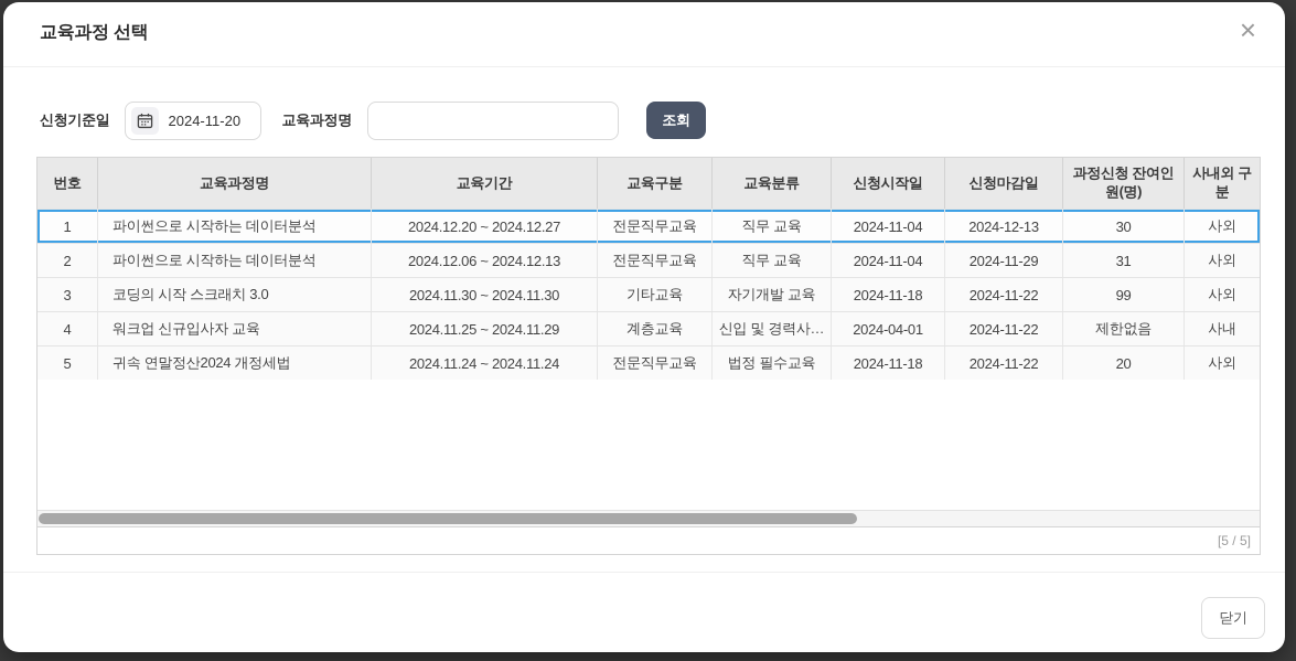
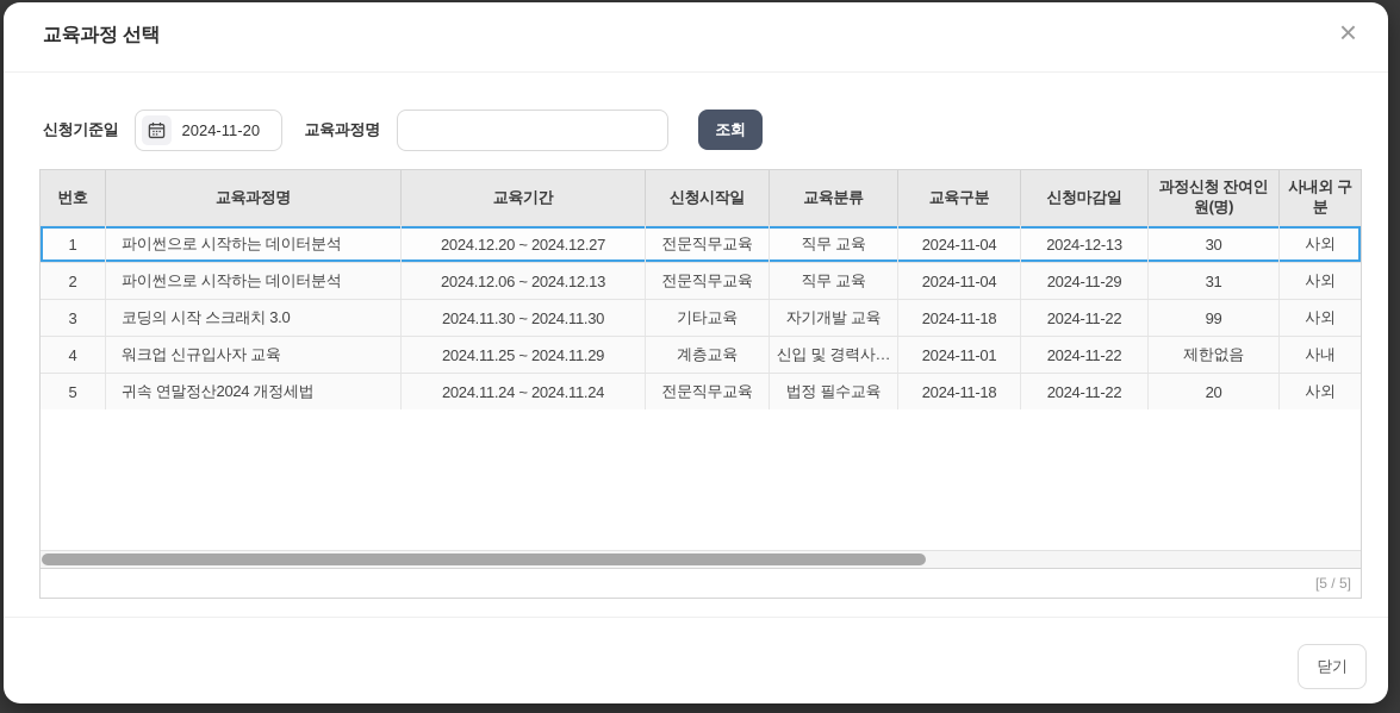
  교육과정 선택
  ×
  신청기준일
  2024-11-20
  교육과정명
  조회
  번호
  교육과정명
  교육기간
- 교육구분
+ 신청시작일
  교육분류
- 신청시작일
+ 교육구분
  신청마감일
  과정신청 잔여인원(명)
  사내외 구분
  1
  파이썬으로 시작하는 데이터분석
  2024.12.20 ~ 2024.12.27
  전문직무교육
  직무 교육
  2024-11-04
  2024-12-13
  30
  사외
  2
  파이썬으로 시작하는 데이터분석
  2024.12.06 ~ 2024.12.13
  전문직무교육
  직무 교육
  2024-11-04
  2024-11-29
  31
  사외
  3
  코딩의 시작 스크래치 3.0
  2024.11.30 ~ 2024.11.30
  기타교육
  자기개발 교육
  2024-11-18
  2024-11-22
  99
  사외
  4
  워크업 신규입사자 교육
  2024.11.25 ~ 2024.11.29
  계층교육
  신입 및 경력사…
- 2024-04-01
+ 2024-11-01
  2024-11-22
  제한없음
  사내
  5
  귀속 연말정산2024 개정세법
  2024.11.24 ~ 2024.11.24
  전문직무교육
  법정 필수교육
  2024-11-18
  2024-11-22
  20
  사외
  [5 / 5]
  닫기
